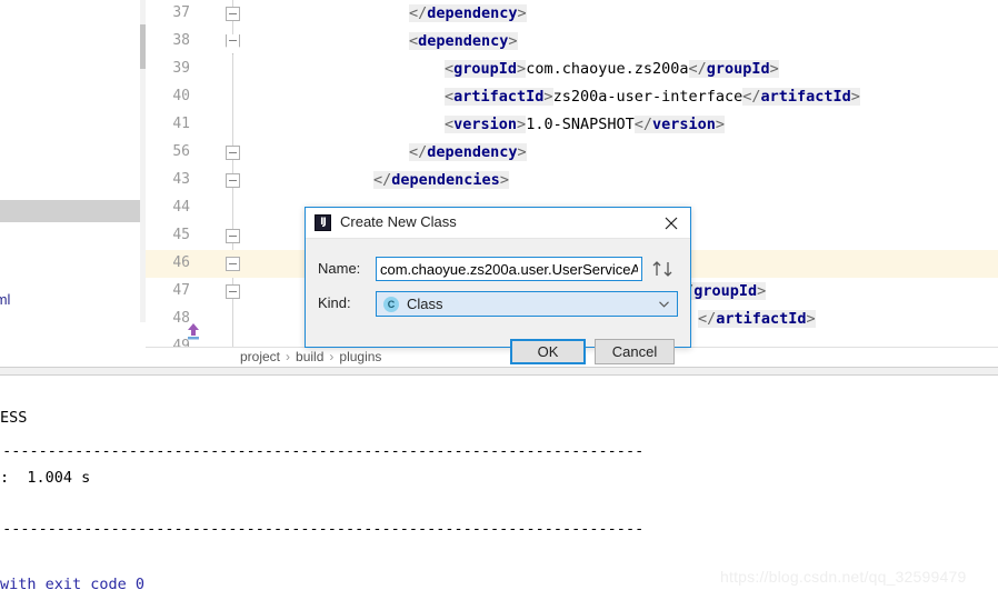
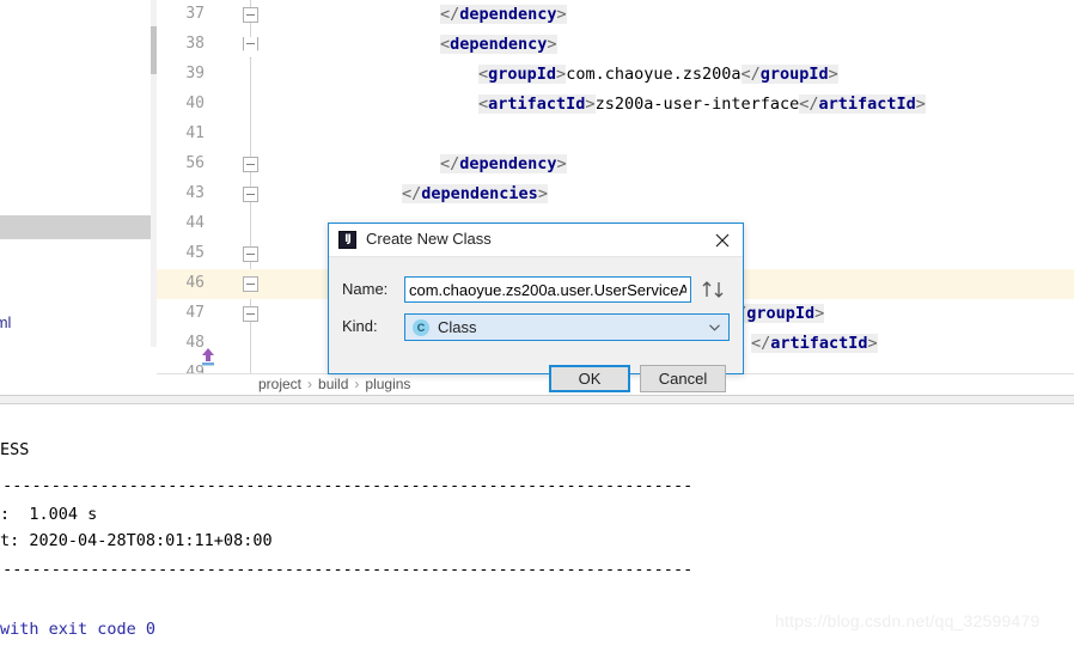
  37
  38
  39
  40
  41
  56
  43
  44
  45
  46
  47
  48
  </dependency>
  <dependency>
  <groupId>com.chaoyue.zs200a</groupId>
  <artifactId>zs200a-user-interface</artifactId>
- <version>1.0-SNAPSHOT</version>
  </dependency>
  </dependencies>
  groupId>
  </artifactId>
  project › build › plugins
  ESS
  -----------------------------------------------------------------------
  : 1.004 s
+ t: 2020-04-28T08:01:11+08:00
  -----------------------------------------------------------------------
  with exit code 0
  IJ
  Create New Class
  Name:
  com.chaoyue.zs200a.user.UserServiceA
  Kind:
  C
  Class
  OK
  Cancel
